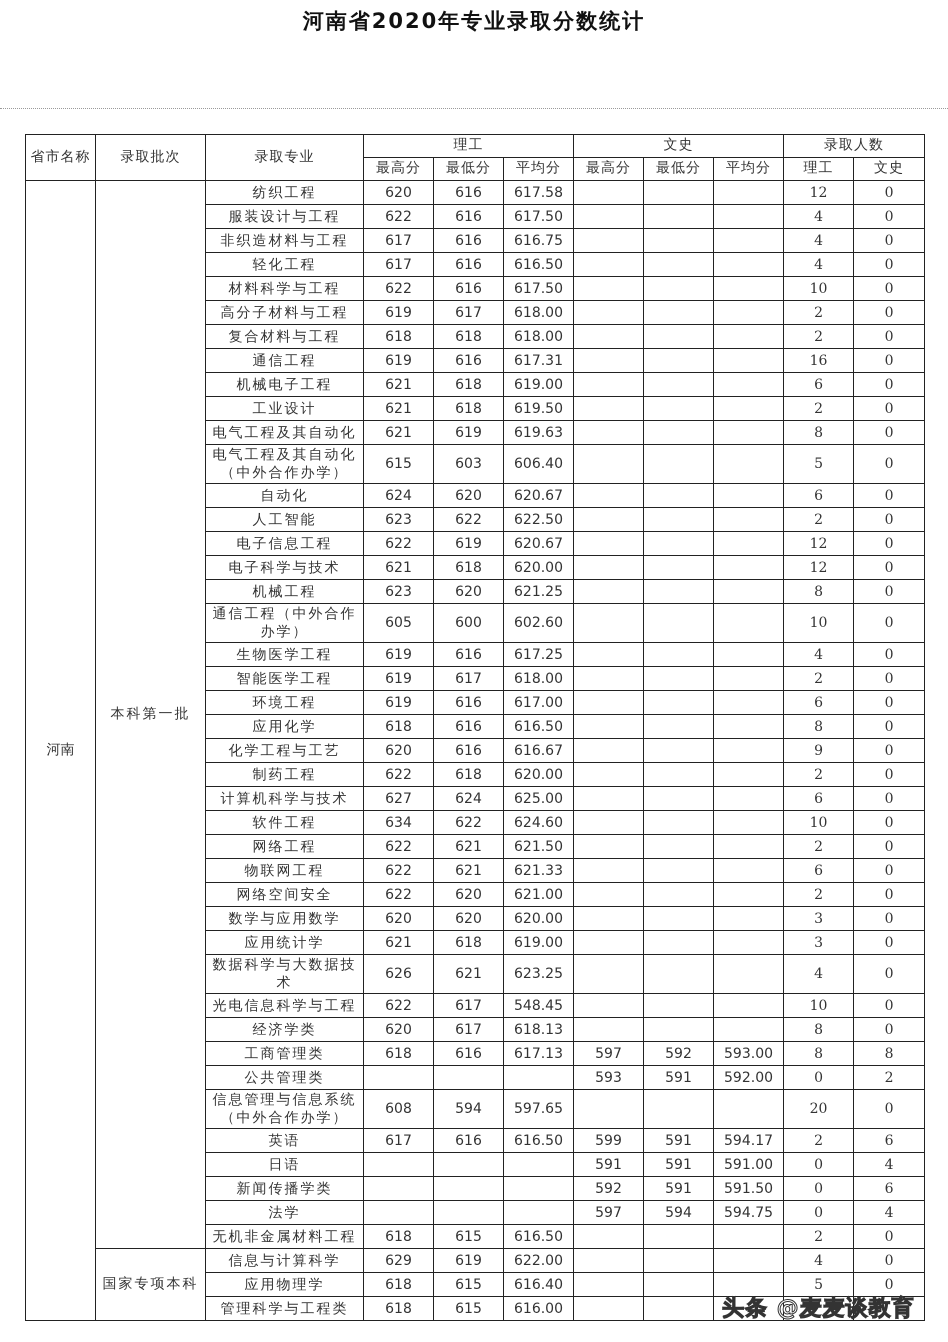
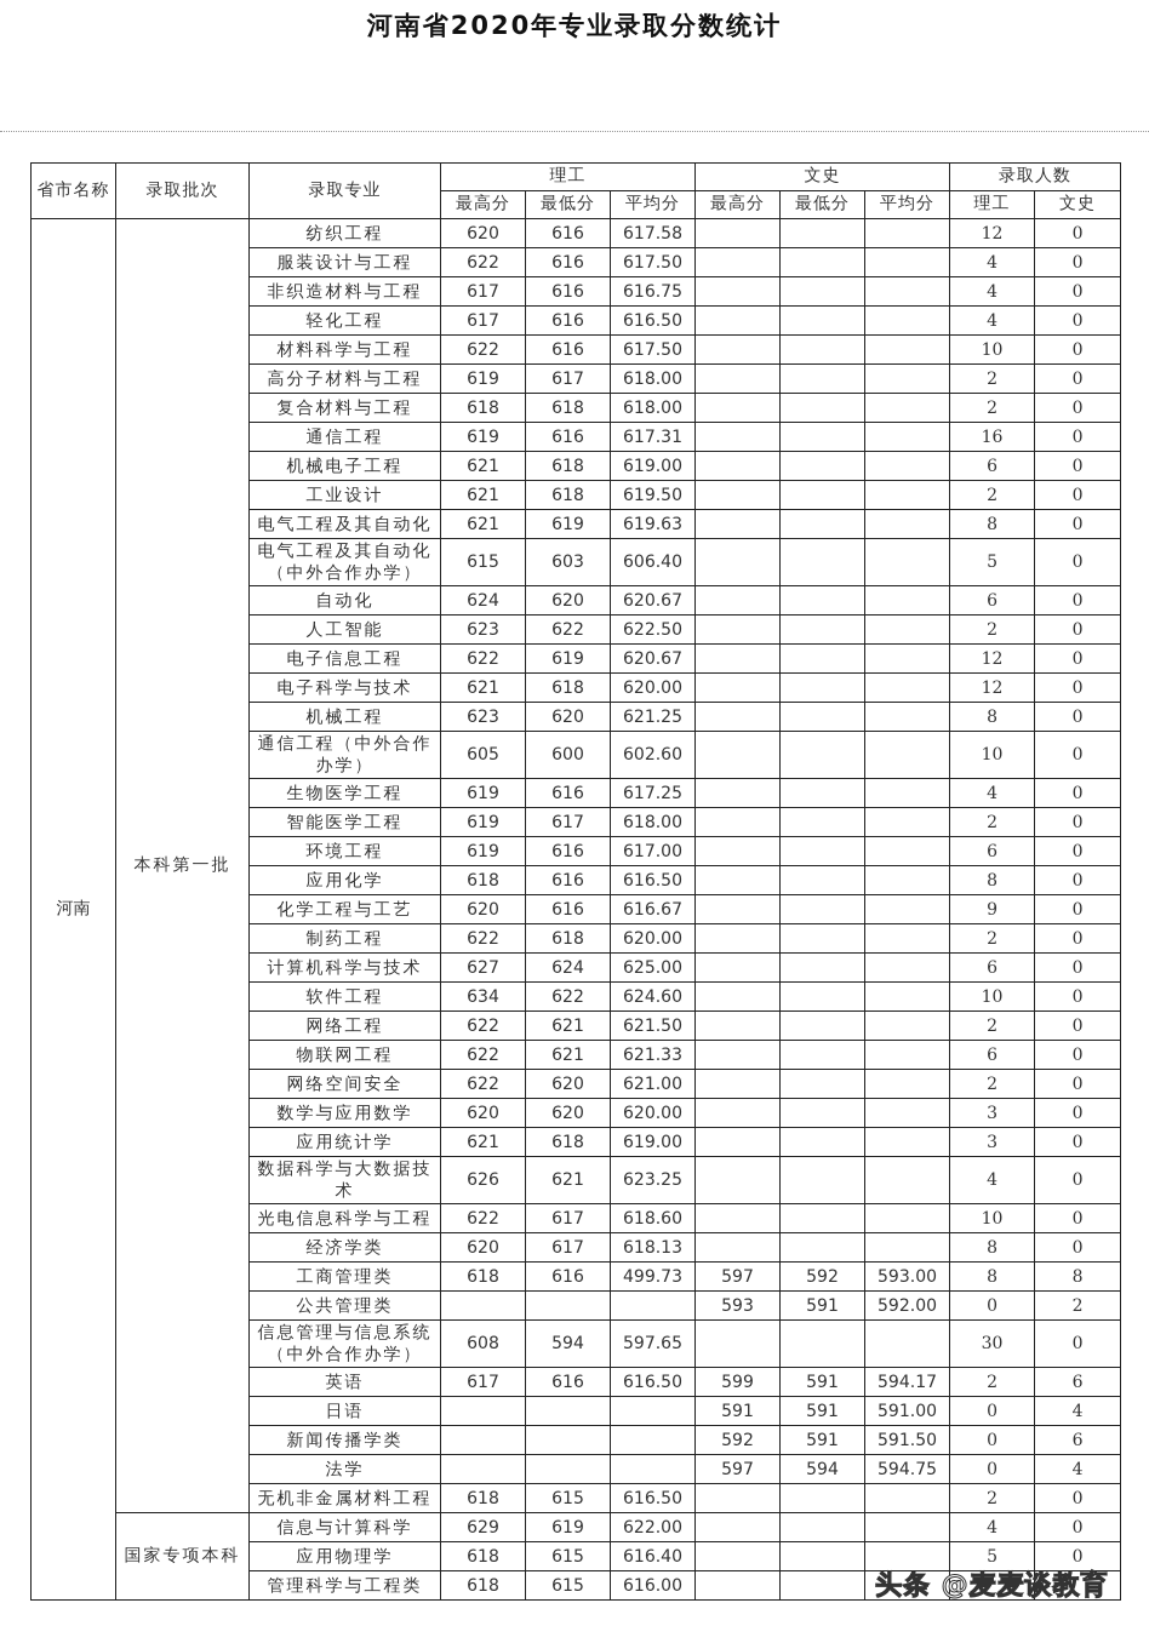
  河南省2020年专业录取分数统计
  省市名称	录取批次	录取专业	理工	文史	录取人数
  最高分	最低分	平均分	最高分	最低分	平均分	理工	文史
  河南	本科第一批	纺织工程	620	616	617.58				12	0
  服装设计与工程	622	616	617.50				4	0
  非织造材料与工程	617	616	616.75				4	0
  轻化工程	617	616	616.50				4	0
  材料科学与工程	622	616	617.50				10	0
  高分子材料与工程	619	617	618.00				2	0
  复合材料与工程	618	618	618.00				2	0
  通信工程	619	616	617.31				16	0
  机械电子工程	621	618	619.00				6	0
  工业设计	621	618	619.50				2	0
  电气工程及其自动化	621	619	619.63				8	0
  电气工程及其自动化（中外合作办学）	615	603	606.40				5	0
  自动化	624	620	620.67				6	0
  人工智能	623	622	622.50				2	0
  电子信息工程	622	619	620.67				12	0
  电子科学与技术	621	618	620.00				12	0
  机械工程	623	620	621.25				8	0
  通信工程（中外合作办学）	605	600	602.60				10	0
  生物医学工程	619	616	617.25				4	0
  智能医学工程	619	617	618.00				2	0
  环境工程	619	616	617.00				6	0
  应用化学	618	616	616.50				8	0
  化学工程与工艺	620	616	616.67				9	0
  制药工程	622	618	620.00				2	0
  计算机科学与技术	627	624	625.00				6	0
  软件工程	634	622	624.60				10	0
  网络工程	622	621	621.50				2	0
  物联网工程	622	621	621.33				6	0
  网络空间安全	622	620	621.00				2	0
  数学与应用数学	620	620	620.00				3	0
  应用统计学	621	618	619.00				3	0
  数据科学与大数据技术	626	621	623.25				4	0
- 光电信息科学与工程	622	617	548.45				10	0
+ 光电信息科学与工程	622	617	618.60				10	0
  经济学类	620	617	618.13				8	0
- 工商管理类	618	616	617.13	597	592	593.00	8	8
+ 工商管理类	618	616	499.73	597	592	593.00	8	8
  公共管理类				593	591	592.00	0	2
- 信息管理与信息系统（中外合作办学）	608	594	597.65				20	0
+ 信息管理与信息系统（中外合作办学）	608	594	597.65				30	0
  英语	617	616	616.50	599	591	594.17	2	6
  日语				591	591	591.00	0	4
  新闻传播学类				592	591	591.50	0	6
  法学				597	594	594.75	0	4
  无机非金属材料工程	618	615	616.50				2	0
  国家专项本科	信息与计算科学	629	619	622.00				4	0
  应用物理学	618	615	616.40				5	0
  管理科学与工程类	618	615	616.00
  头条 @麦麦谈教育
